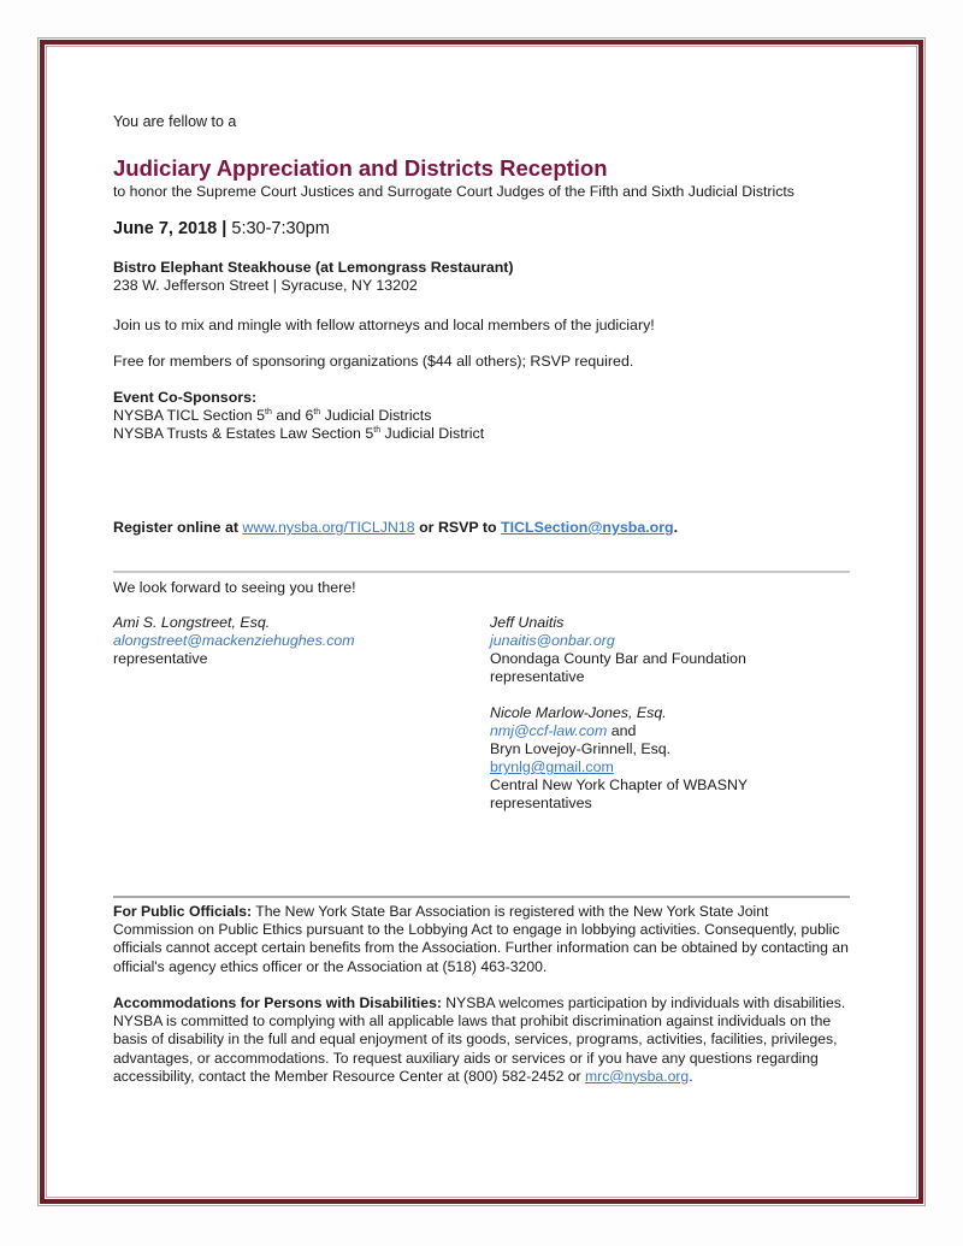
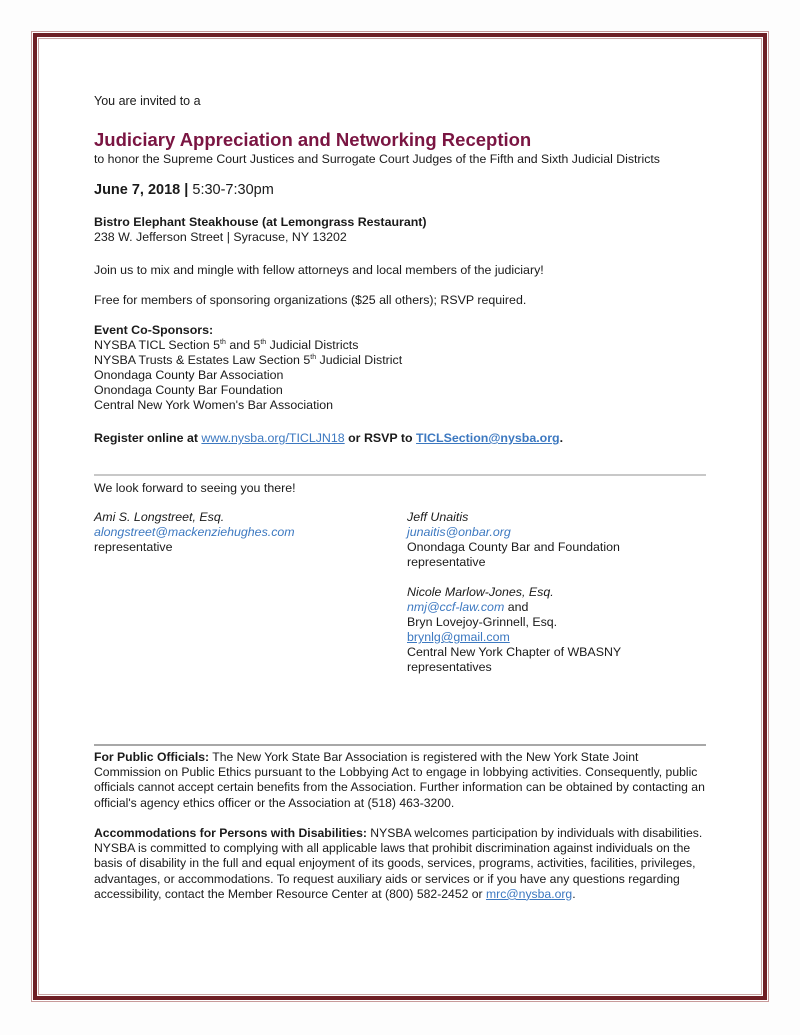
- You are fellow to a
+ You are invited to a
- Judiciary Appreciation and Districts Reception
+ Judiciary Appreciation and Networking Reception
  to honor the Supreme Court Justices and Surrogate Court Judges of the Fifth and Sixth Judicial Districts
  June 7, 2018 | 5:30-7:30pm
  Bistro Elephant Steakhouse (at Lemongrass Restaurant)
  238 W. Jefferson Street | Syracuse, NY 13202
  Join us to mix and mingle with fellow attorneys and local members of the judiciary!
- Free for members of sponsoring organizations ($44 all others); RSVP required.
+ Free for members of sponsoring organizations ($25 all others); RSVP required.
  Event Co-Sponsors:
- NYSBA TICL Section 5 and 6 Judicial Districts
+ NYSBA TICL Section 5 and 5 Judicial Districts
  NYSBA Trusts & Estates Law Section 5 Judicial District
+ Onondaga County Bar Association
+ Onondaga County Bar Foundation
+ Central New York Women's Bar Association
  Register online at www.nysba.org/TICLJN18 or RSVP to TICLSection@nysba.org.
  We look forward to seeing you there!
  Ami S. Longstreet, Esq.
  alongstreet@mackenziehughes.com
  representative
  Jeff Unaitis
  junaitis@onbar.org
  Onondaga County Bar and Foundation
  representative
  Nicole Marlow-Jones, Esq.
  nmj@ccf-law.com and
  Bryn Lovejoy-Grinnell, Esq.
  brynlg@gmail.com
  Central New York Chapter of WBASNY
  representatives
  For Public Officials: The New York State Bar Association is registered with the New York State Joint Commission on Public Ethics pursuant to the Lobbying Act to engage in lobbying activities. Consequently, public officials cannot accept certain benefits from the Association. Further information can be obtained by contacting an official's agency ethics officer or the Association at (518) 463-3200.
  Accommodations for Persons with Disabilities: NYSBA welcomes participation by individuals with disabilities. NYSBA is committed to complying with all applicable laws that prohibit discrimination against individuals on the basis of disability in the full and equal enjoyment of its goods, services, programs, activities, facilities, privileges, advantages, or accommodations. To request auxiliary aids or services or if you have any questions regarding accessibility, contact the Member Resource Center at (800) 582-2452 or mrc@nysba.org.
